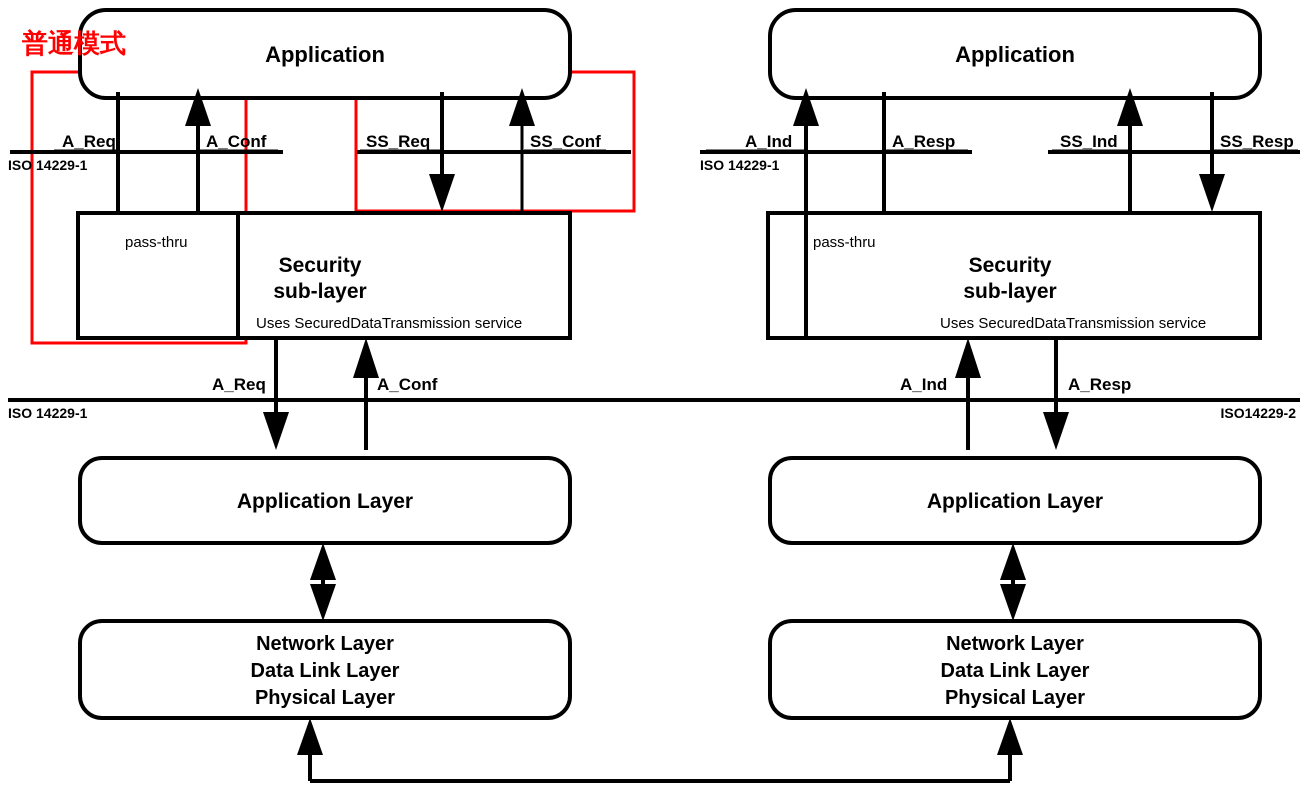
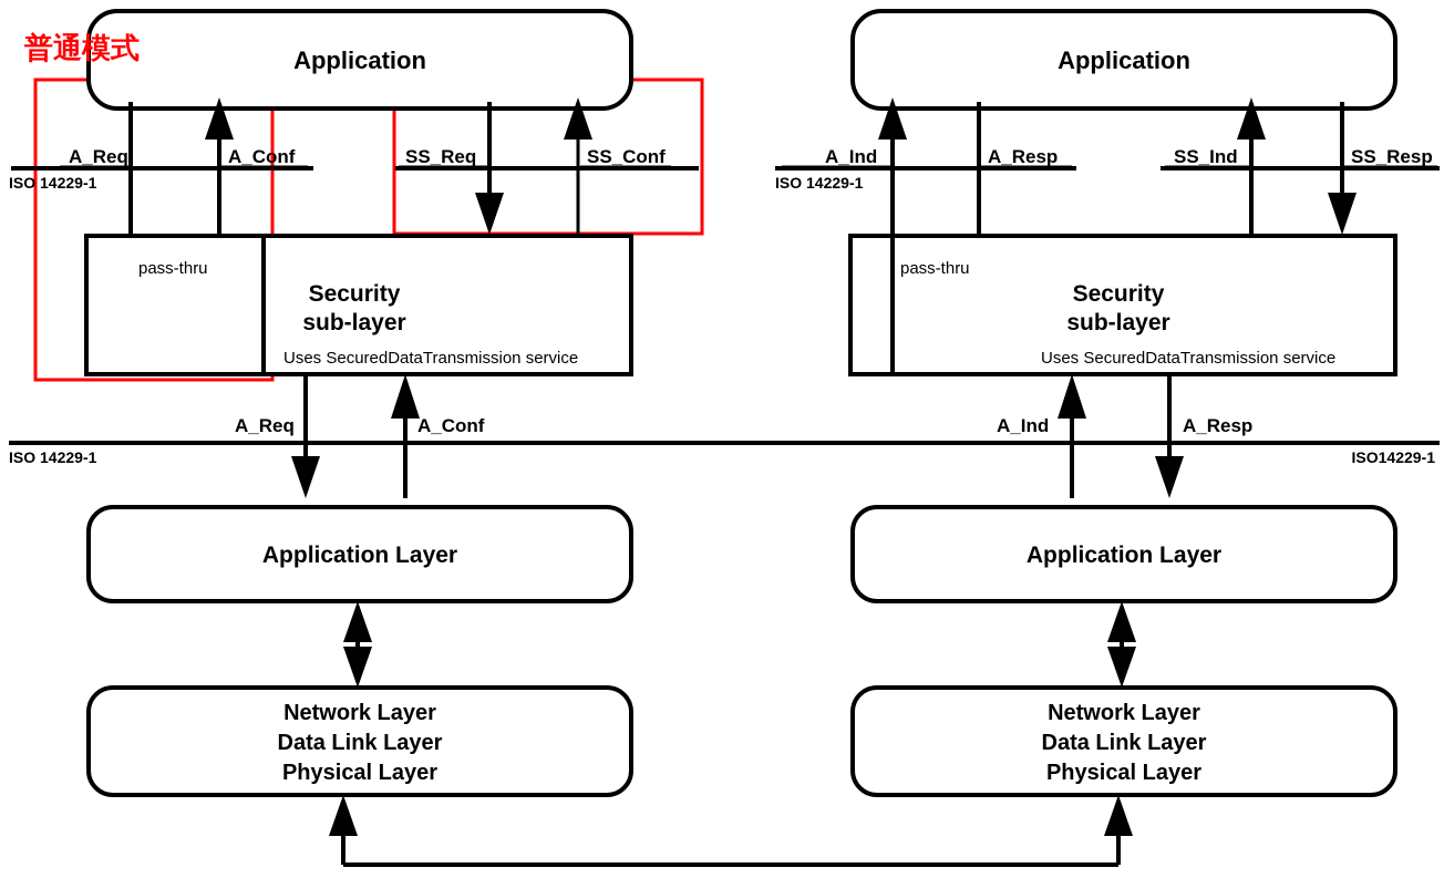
  普通模式
  Application
  A_Req
  A_Conf
  SS_Req
  SS_Conf
  ISO 14229-1
  pass-thru
  Security
  sub-layer
  Uses SecuredDataTransmission service
  A_Req
  A_Conf
  ISO 14229-1
  Application Layer
  Network Layer
  Data Link Layer
  Physical Layer
  Application
  A_Ind
  A_Resp
  SS_Ind
  SS_Resp
  ISO 14229-1
  pass-thru
  Security
  sub-layer
  Uses SecuredDataTransmission service
  A_Ind
  A_Resp
- ISO14229-2
+ ISO14229-1
  Application Layer
  Network Layer
  Data Link Layer
  Physical Layer
